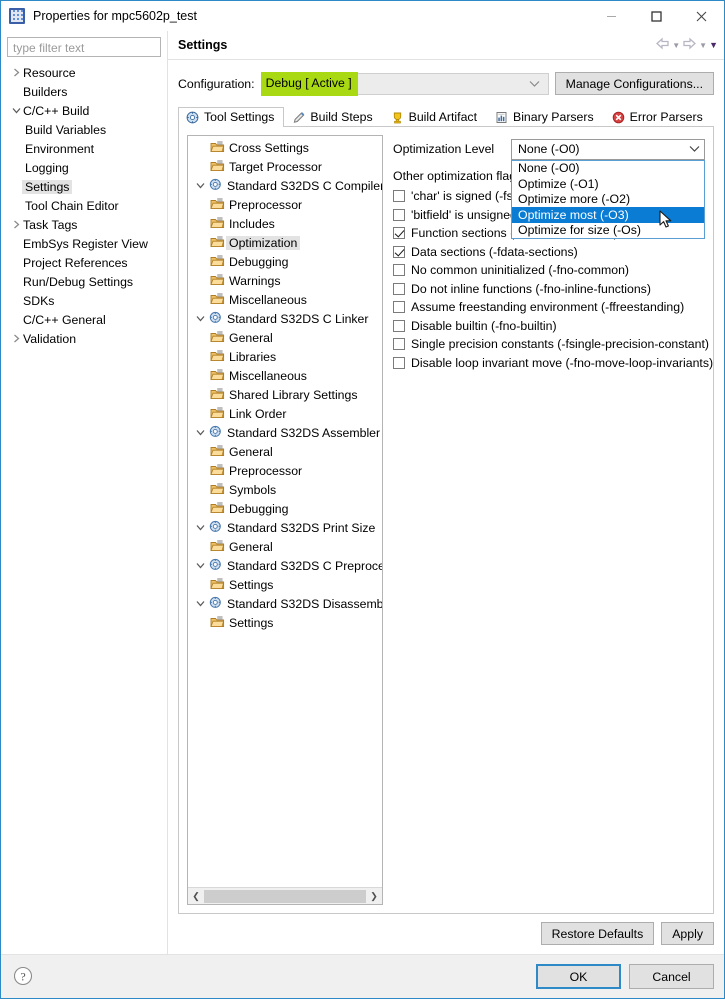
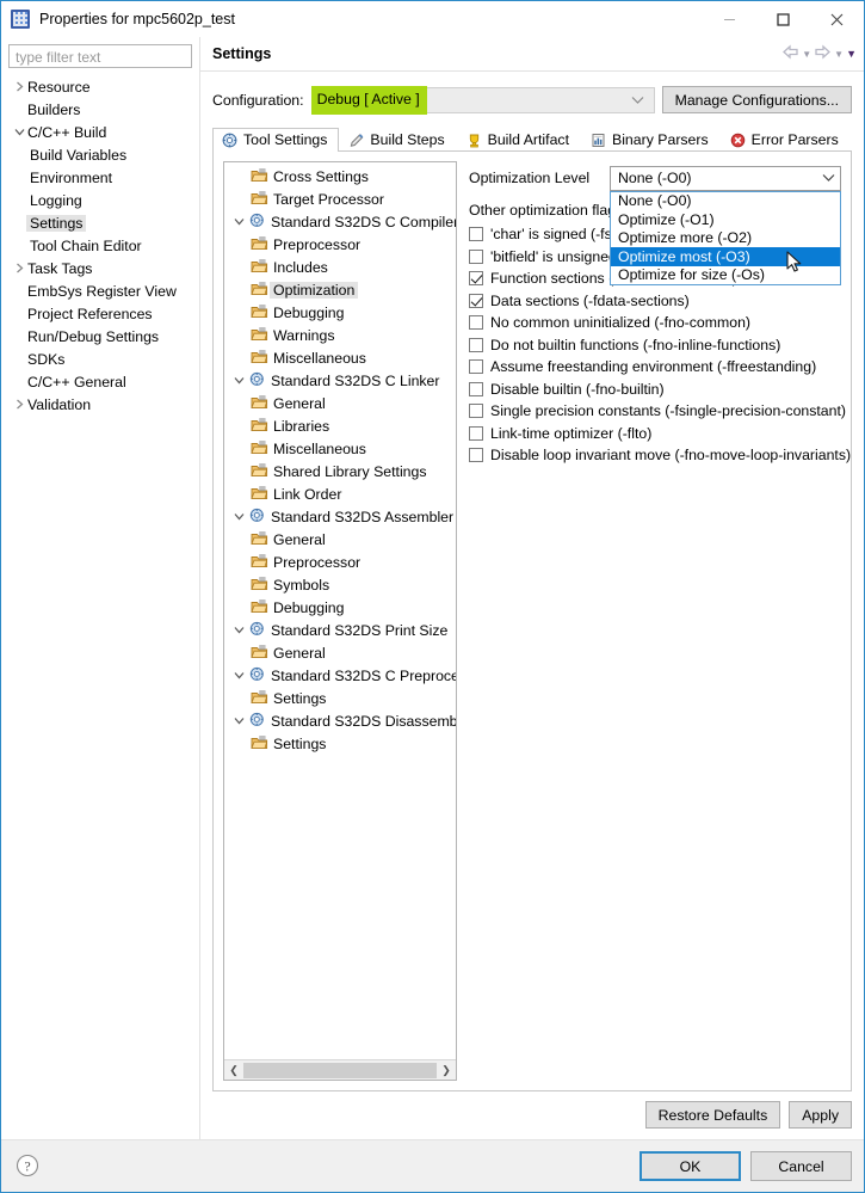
  Properties for mpc5602p_test
  type filter text
  Resource
  Builders
  C/C++ Build
  Build Variables
  Environment
  Logging
  Settings
  Tool Chain Editor
  Task Tags
  EmbSys Register View
  Project References
  Run/Debug Settings
  SDKs
  C/C++ General
  Validation
  Settings
  ▼
  ▼
  ▼
  Configuration:
  Debug [ Active ]
  Manage Configurations...
  Tool Settings
  Build Steps
  Build Artifact
  Binary Parsers
  Error Parsers
  Cross Settings
  Target Processor
  Standard S32DS C Compile
  Preprocessor
  Includes
  Optimization
  Debugging
  Warnings
  Miscellaneous
  Standard S32DS C Linker
  General
  Libraries
  Miscellaneous
  Shared Library Settings
  Link Order
  Standard S32DS Assembler
  General
  Preprocessor
  Symbols
  Debugging
  Standard S32DS Print Size
  General
  Standard S32DS C Preproce
  Settings
  Standard S32DS Disassemb
  Settings
  ❮
  ❯
  Optimization Level
  None (-O0)
  Other optimization fla
  Data sections (-fdata-sections)
  No common uninitialized (-fno-common)
- Do not inline functions (-fno-inline-functions)
+ Do not builtin functions (-fno-inline-functions)
  Assume freestanding environment (-ffreestanding)
  Disable builtin (-fno-builtin)
  Single precision constants (-fsingle-precision-constant)
+ Link-time optimizer (-flto)
  Disable loop invariant move (-fno-move-loop-invariants)
  None (-O0)
  Optimize (-O1)
  Optimize more (-O2)
  Optimize most (-O3)
  Optimize for size (-Os)
  Restore Defaults
  Apply
  ?
  OK
  Cancel
